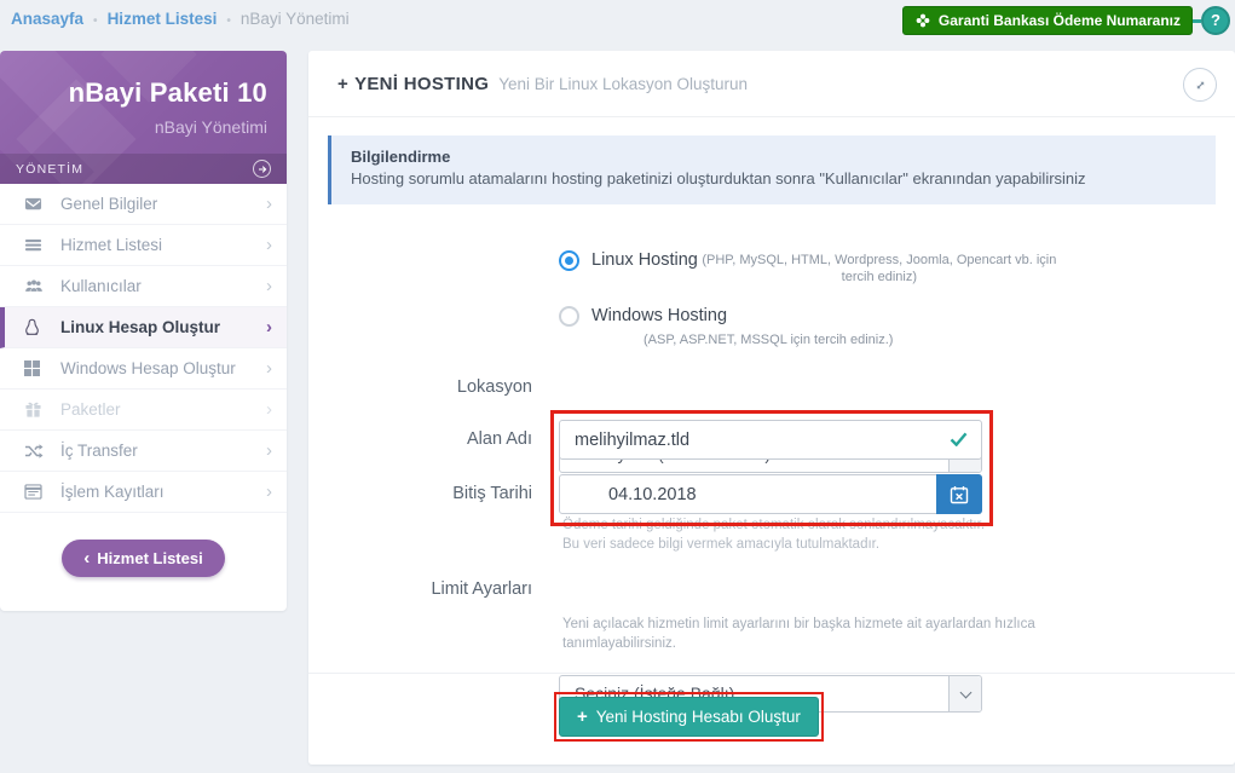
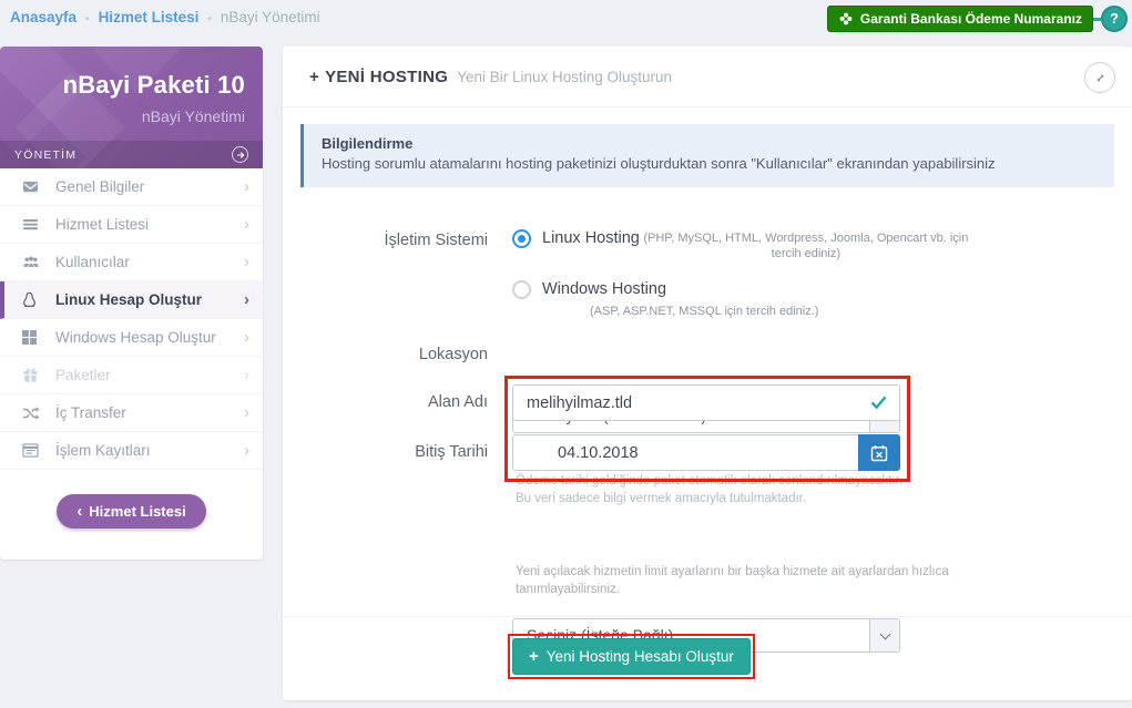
  Anasayfa
  Hizmet Listesi
  nBayi Yönetimi
  Garanti Bankası Ödeme Numaranız
  ?
  nBayi Paketi 10
  nBayi Yönetimi
  YÖNETİM
  Genel Bilgiler
  Hizmet Listesi
  Kullanıcılar
  Linux Hesap Oluştur
  Windows Hesap Oluştur
  Paketler
  İç Transfer
  İşlem Kayıtları
  Hizmet Listesi
  YENİ HOSTING
- Yeni Bir Linux Lokasyon Oluşturun
+ Yeni Bir Linux Hosting Oluşturun
  Bilgilendirme
  Hosting sorumlu atamalarını hosting paketinizi oluşturduktan sonra "Kullanıcılar" ekranından yapabilirsiniz
+ İşletim Sistemi
  Linux Hosting
  (PHP, MySQL, HTML, Wordpress, Joomla, Opencart vb. için tercih ediniz)
  Windows Hosting
  (ASP, ASP.NET, MSSQL için tercih ediniz.)
  Lokasyon
  Alan Adı
  melihyilmaz.tld
  Bitiş Tarihi
  04.10.2018
  Ödeme tarihi geldiğinde paket otomatik olarak sonlandırılmayacaktır.
  Bu veri sadece bilgi vermek amacıyla tutulmaktadır.
- Limit Ayarları
  Seçiniz (İsteğe Bağlı)
  Yeni açılacak hizmetin limit ayarlarını bir başka hizmete ait ayarlardan hızlıca
  tanımlayabilirsiniz.
  Yeni Hosting Hesabı Oluştur
